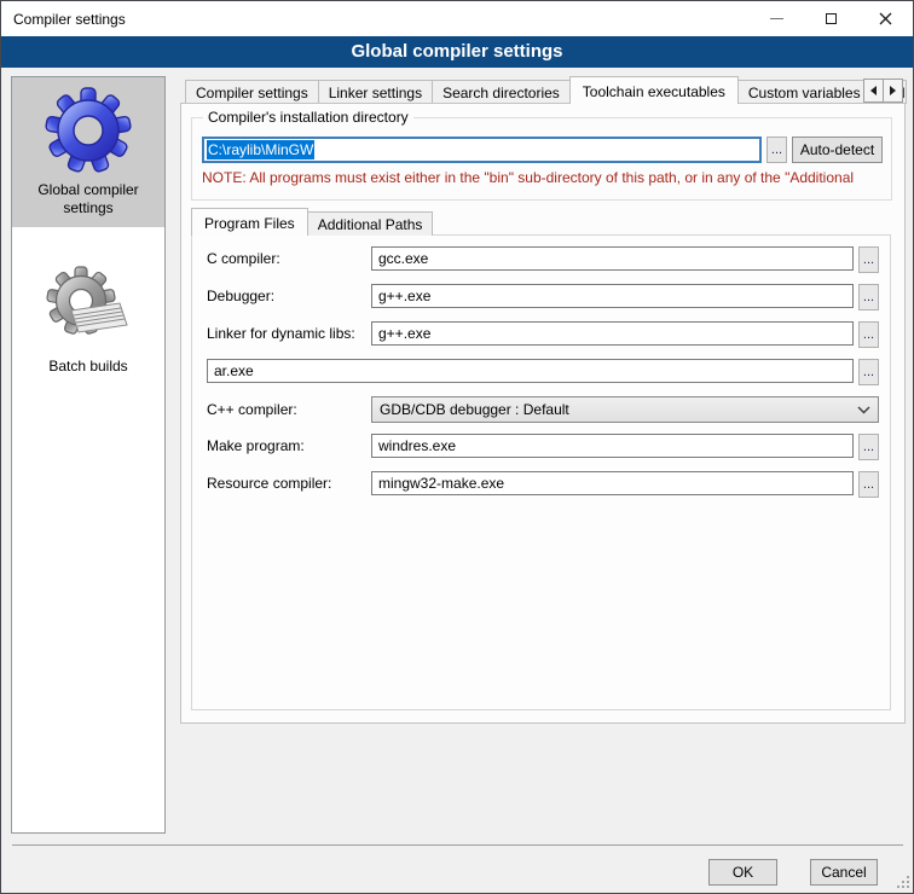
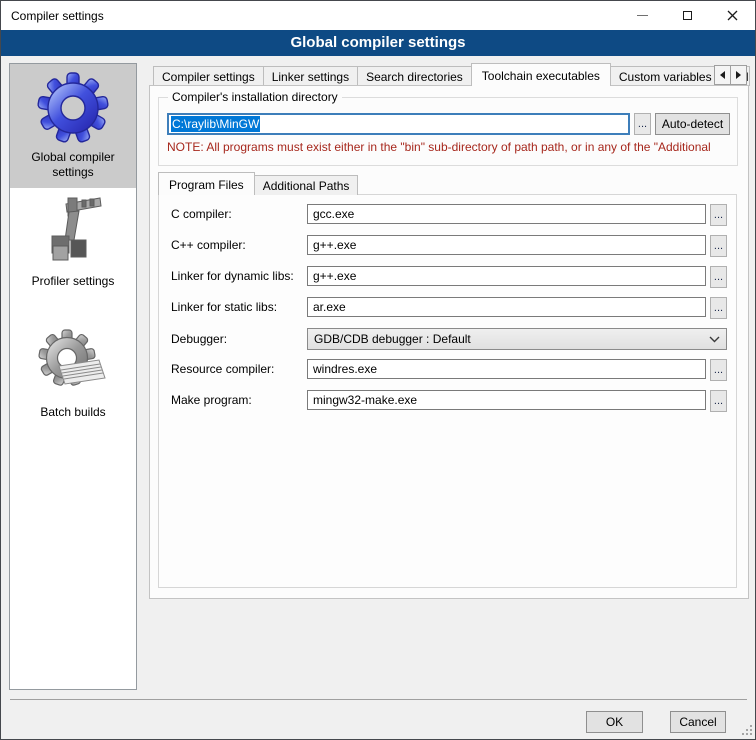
  Compiler settings
  Global compiler settings
  Global compiler settings
+ Profiler settings
  Batch builds
  Compiler settings
  Linker settings
  Search directories
  Toolchain executables
  Custom variables
  Compiler's installation directory
  C:\raylib\MinGW
  ...
  Auto-detect
- NOTE: All programs must exist either in the "bin" sub-directory of this path, or in any of the "Additional
+ NOTE: All programs must exist either in the "bin" sub-directory of path path, or in any of the "Additional
  Program Files
  Additional Paths
  C compiler:
  gcc.exe
  ...
- Debugger:
+ C++ compiler:
  g++.exe
  ...
  Linker for dynamic libs:
  g++.exe
  ...
+ Linker for static libs:
  ar.exe
  ...
- C++ compiler:
+ Debugger:
  GDB/CDB debugger : Default
- Make program:
+ Resource compiler:
  windres.exe
  ...
- Resource compiler:
+ Make program:
  mingw32-make.exe
  ...
  OK
  Cancel
